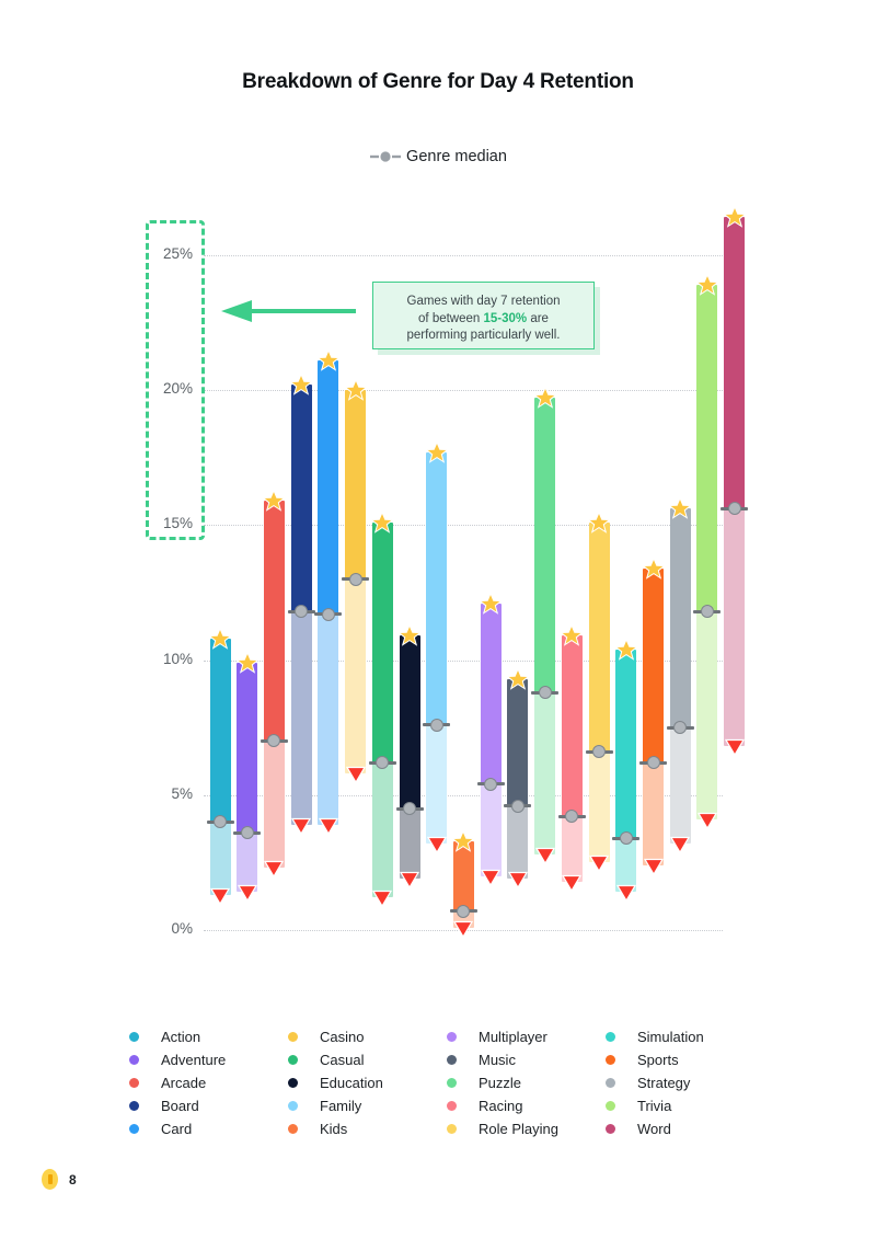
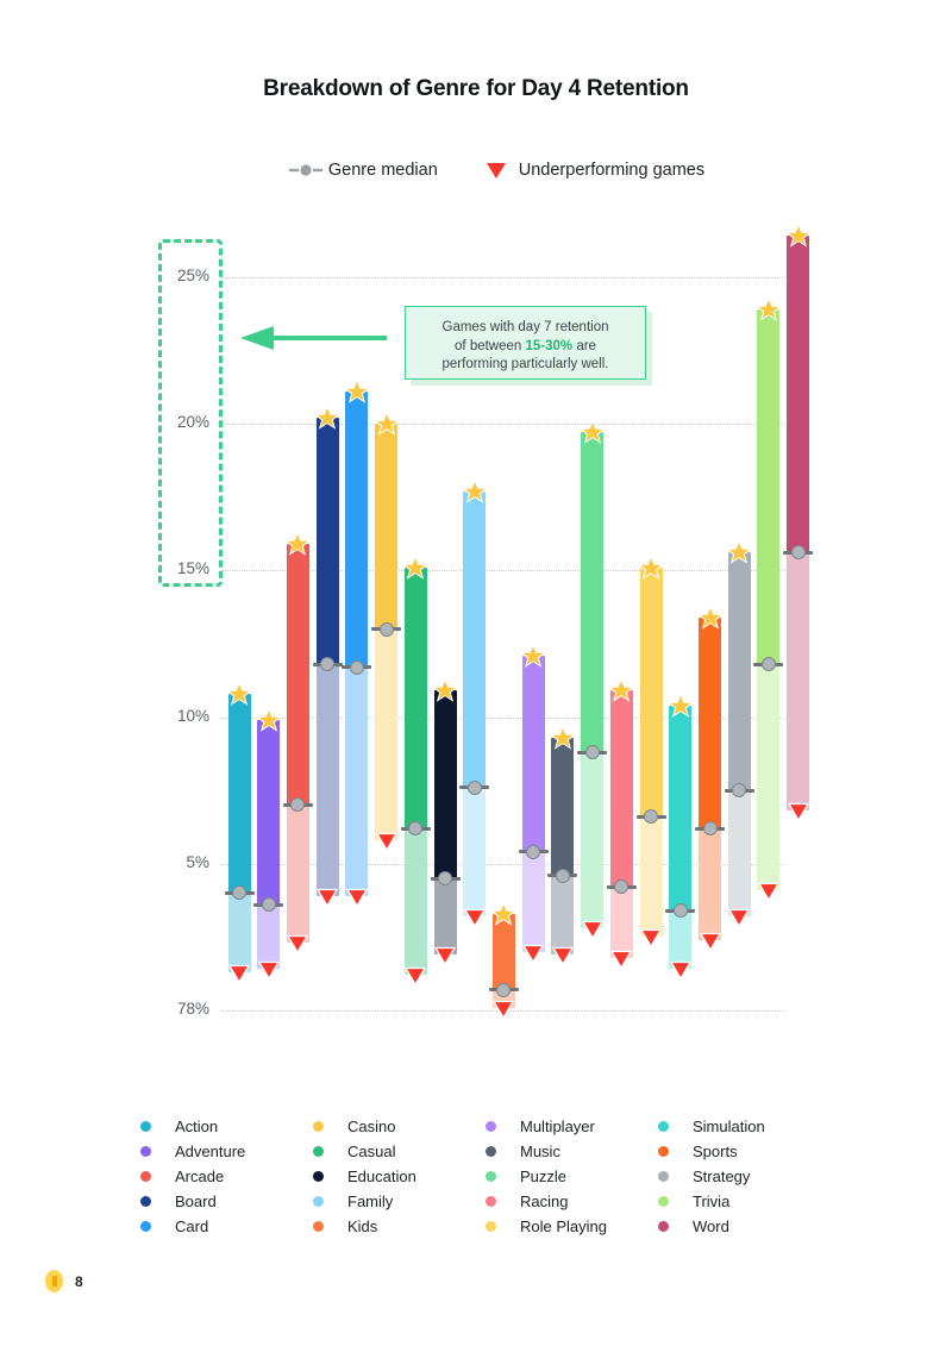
  Breakdown of Genre for Day 4 Retention
  Genre median
+ Underperforming games
- 0%
+ 78%
  5%
  10%
  15%
  20%
  25%
  Games with day 7 retention
  of between 15-30% are
  performing particularly well.
  Action
  Casino
  Multiplayer
  Simulation
  Adventure
  Casual
  Music
  Sports
  Arcade
  Education
  Puzzle
  Strategy
  Board
  Family
  Racing
  Trivia
  Card
  Kids
  Role Playing
  Word
  8
